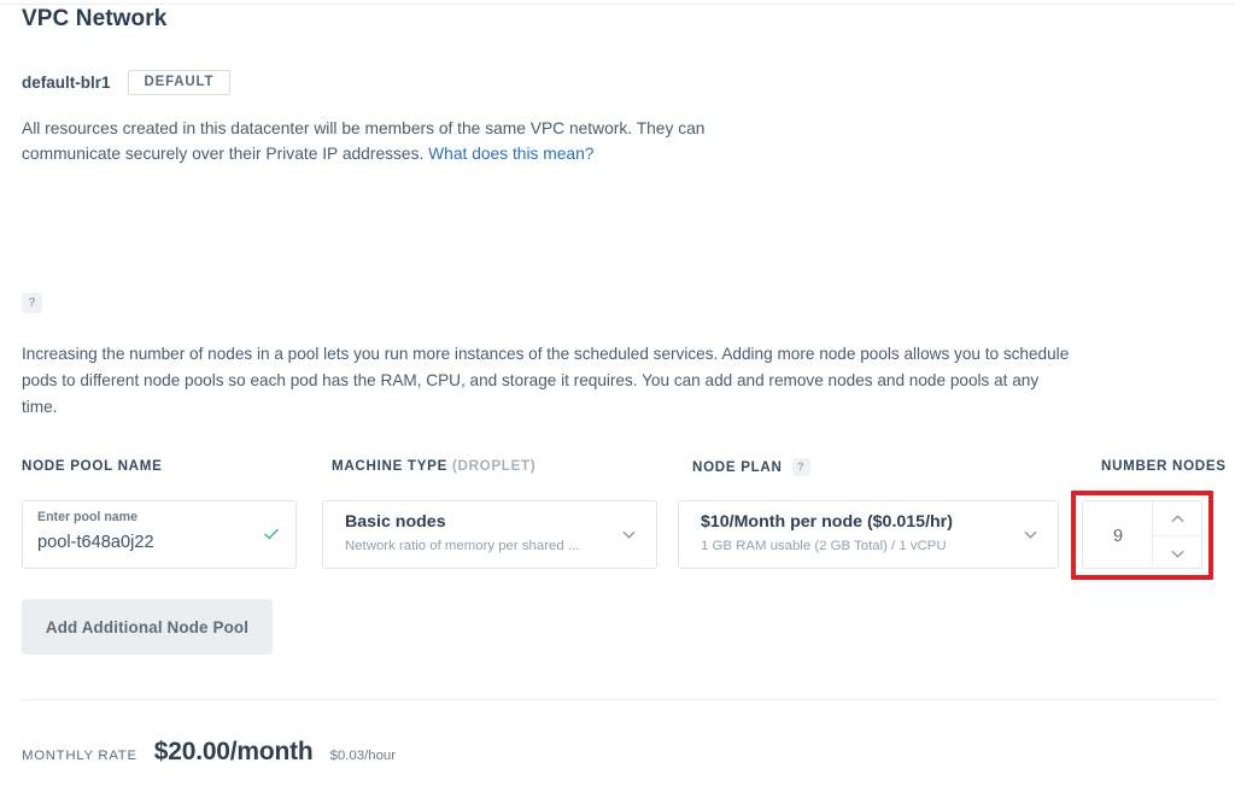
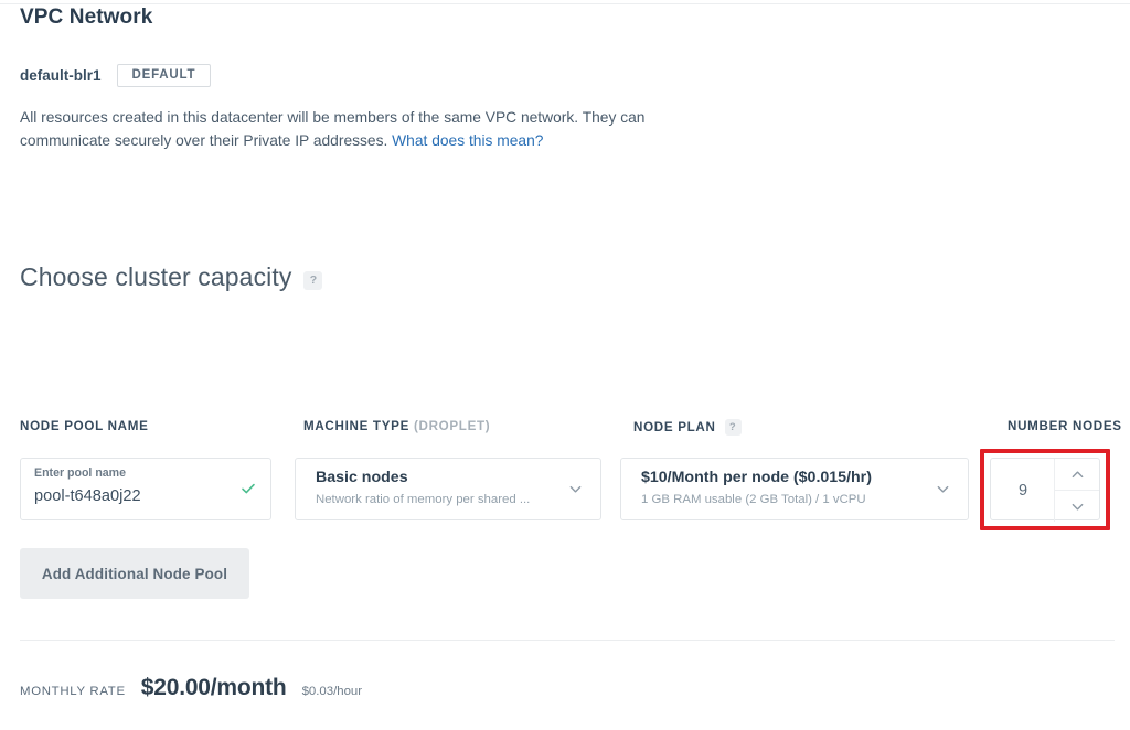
  VPC Network
  default-blr1
  DEFAULT
  All resources created in this datacenter will be members of the same VPC network. They can communicate securely over their Private IP addresses. What does this mean?
+ Choose cluster capacity
  ?
- Increasing the number of nodes in a pool lets you run more instances of the scheduled services. Adding more node pools allows you to schedule pods to different node pools so each pod has the RAM, CPU, and storage it requires. You can add and remove nodes and node pools at any time.
  NODE POOL NAME
  MACHINE TYPE (DROPLET)
  NODE PLAN
  ?
  NUMBER NODES
  Enter pool name
  pool-t648a0j22
  Basic nodes
  Network ratio of memory per shared ...
  $10/Month per node ($0.015/hr)
  1 GB RAM usable (2 GB Total) / 1 vCPU
  9
  Add Additional Node Pool
  MONTHLY RATE
  $20.00/month
  $0.03/hour
